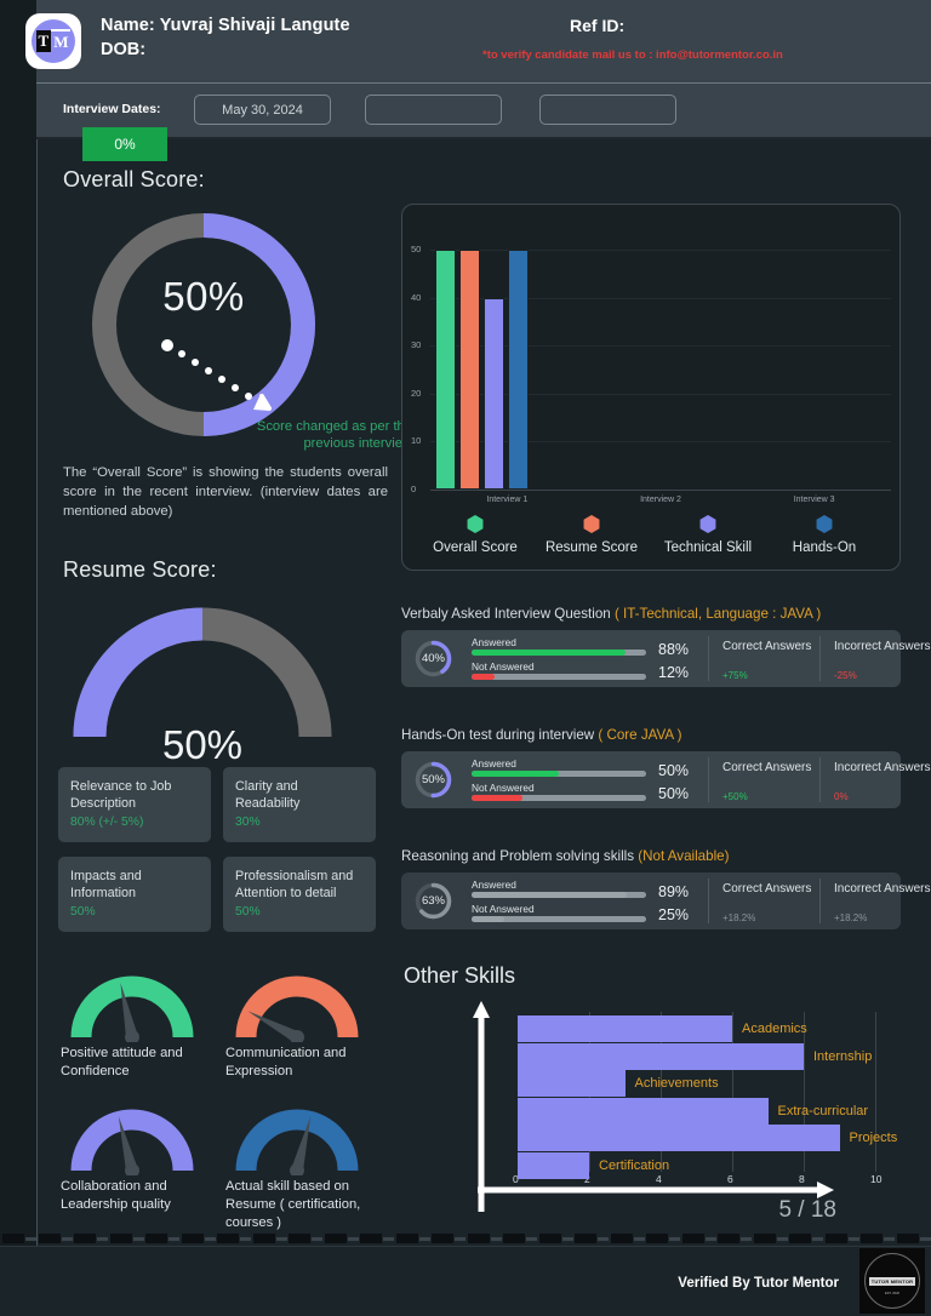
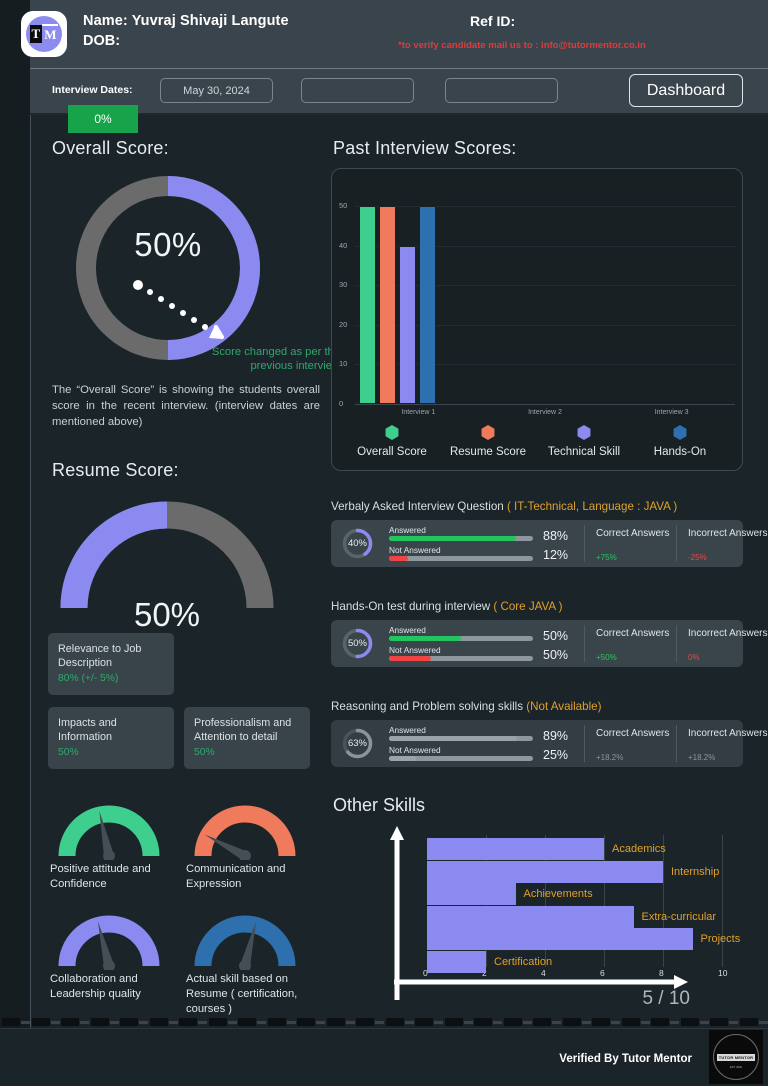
  T
  M
  Name: Yuvraj Shivaji Langute
  DOB:
  Ref ID:
  *to verify candidate mail us to : info@tutormentor.co.in
  Interview Dates:
  May 30, 2024
+ Dashboard
  Overall Score:
  50%
  0%
  Score changed as per t previous intervie
  The “Overall Score” is showing the students overall score in the recent interview. (interview dates are mentioned above)
+ Past Interview Scores:
  0
  10
  20
  30
  40
  50
  Overall Score
  Resume Score
  Technical Skill
  Hands-On
  Resume Score:
  50%
  Relevance to Job Description
  80% (+/- 5%)
- Clarity and Readability
- 30%
  Impacts and Information
  50%
  Professionalism and Attention to detail
  50%
  Verbaly Asked Interview Question ( IT-Technical, Language : JAVA )
  40%
  Answered
  88%
  Not Answered
  12%
  Correct Answers
  +75%
  Incorrect Answers
  -25%
  Hands-On test during interview ( Core JAVA )
  50%
  Answered
  50%
  Not Answered
  50%
  Correct Answers
  +50%
  Incorrect Answers
  0%
  Reasoning and Problem solving skills (Not Available)
  63%
  Answered
  89%
  Not Answered
  25%
  Correct Answers
  +18.2%
  Incorrect Answers
  +18.2%
  Positive attitude and Confidence
  Communication and Expression
  Collaboration and Leadership quality
  Actual skill based on Resume ( certification, courses )
  Other Skills
  0
  2
  4
  6
  8
  10
  Academics
  Internship
  Achievements
  Extra-curricular
  Projects
  Certification
- 5 / 18
+ 5 / 10
  Verified By Tutor Mentor
